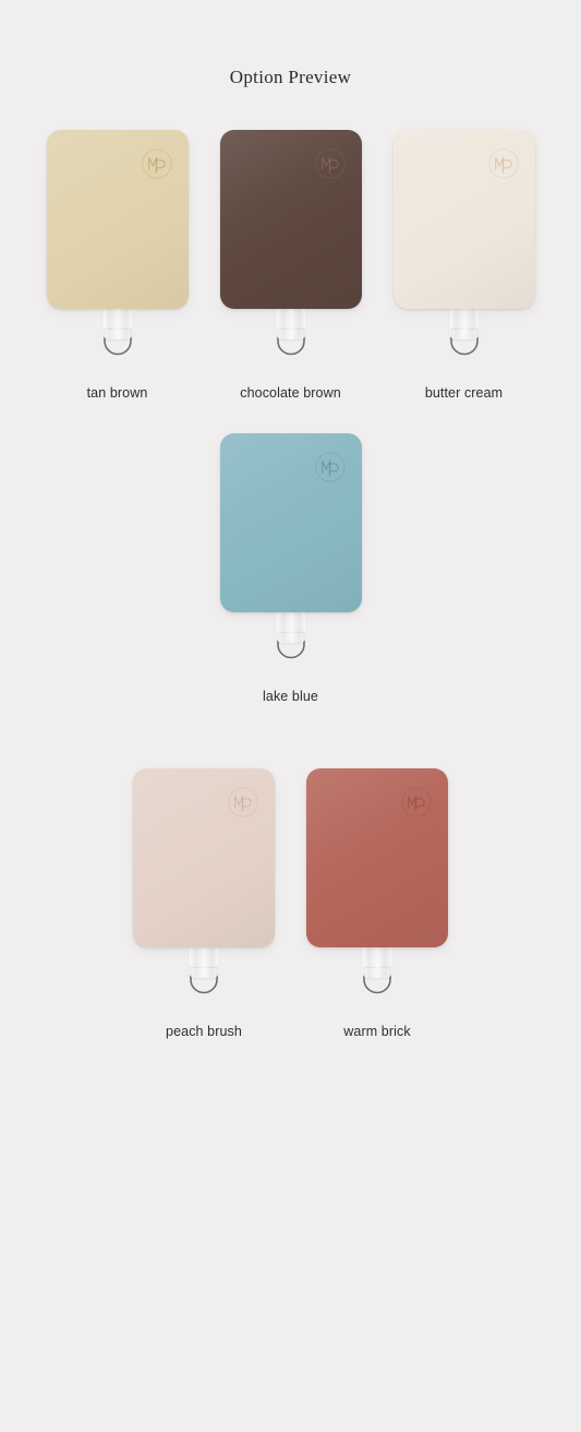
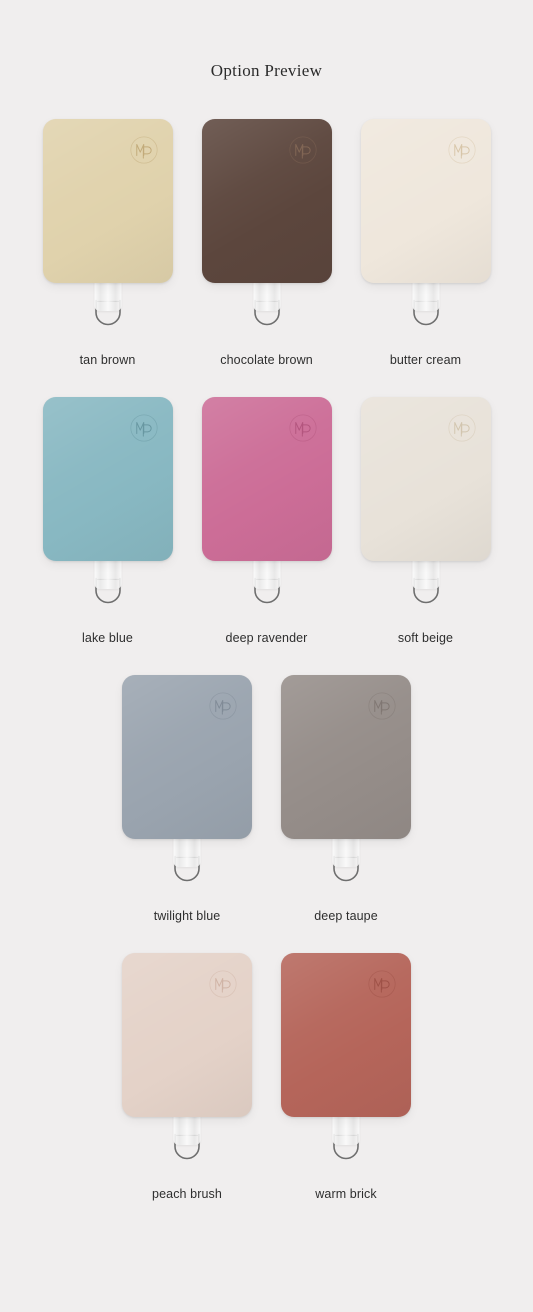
  Option Preview
  tan brown
  chocolate brown
  butter cream
  lake blue
+ deep ravender
+ soft beige
+ twilight blue
+ deep taupe
  peach brush
  warm brick
